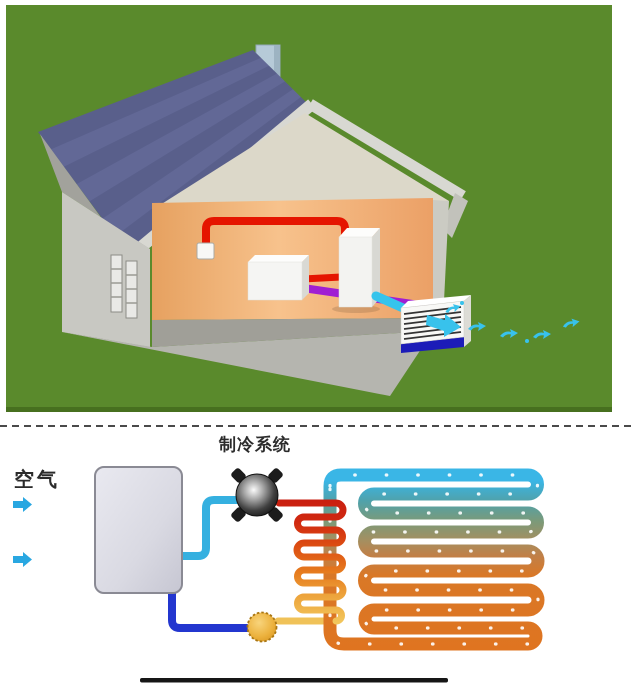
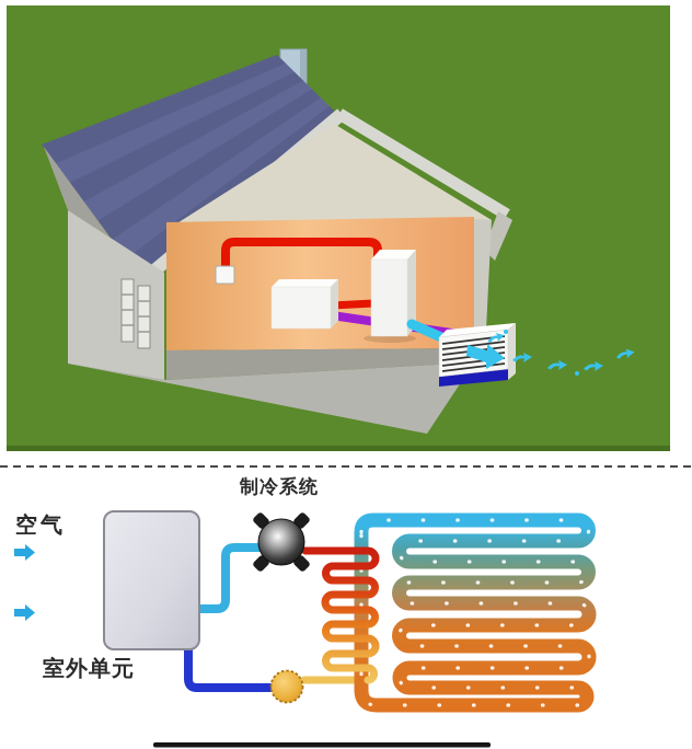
  空气
  制冷系统
+ 室外单元
